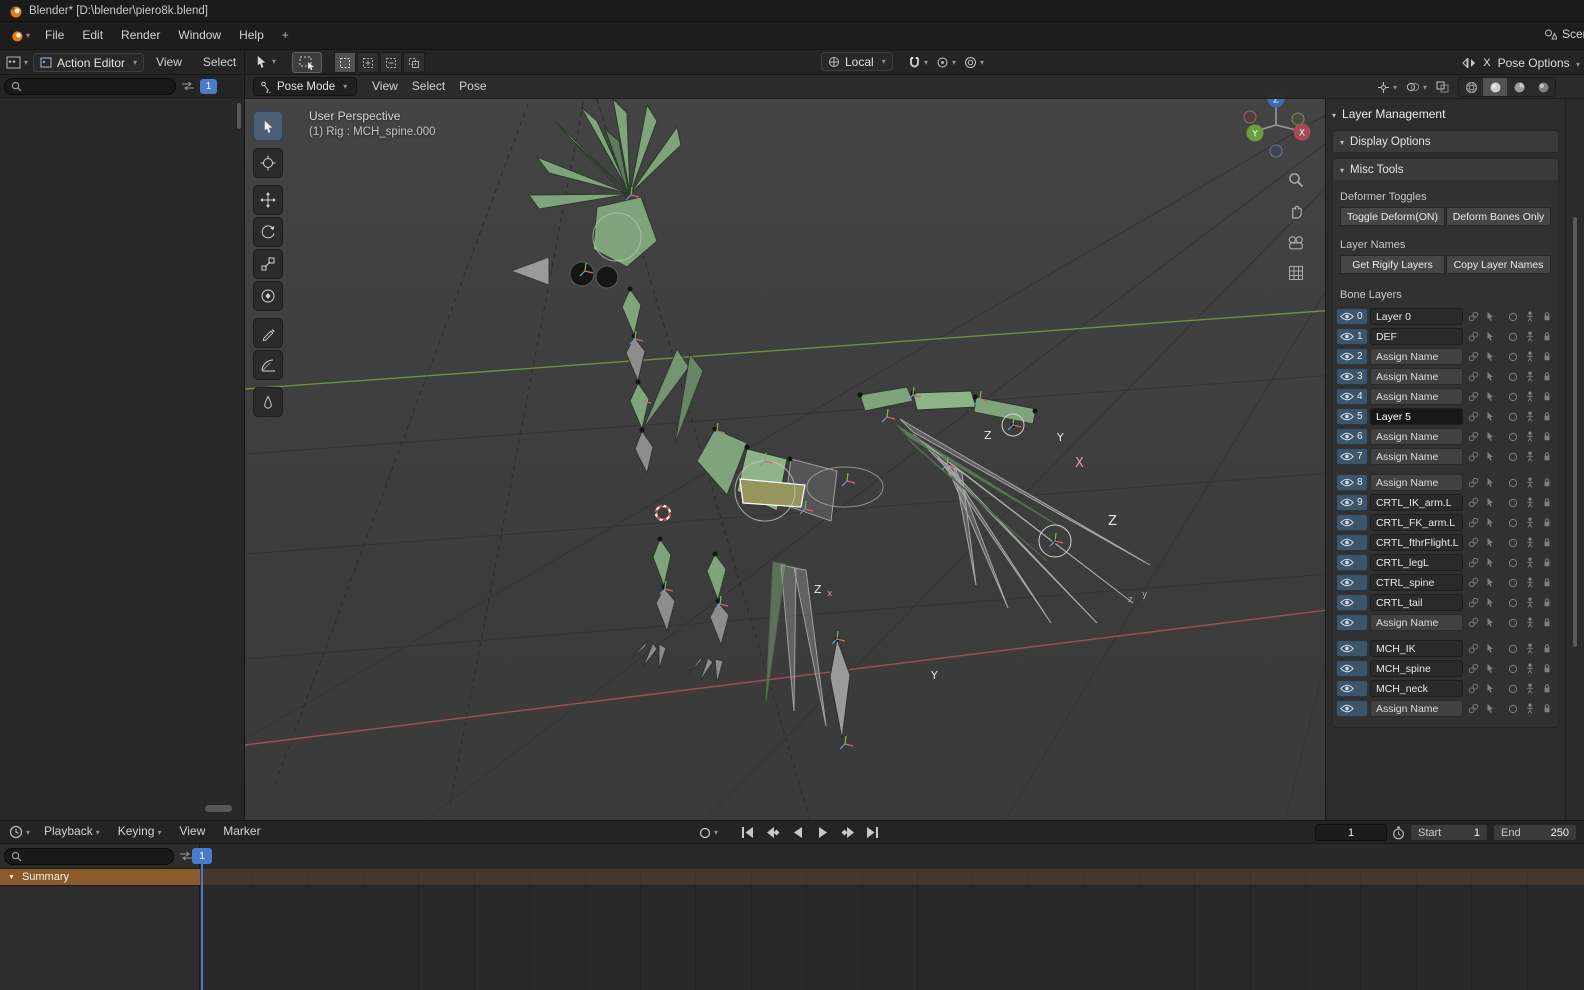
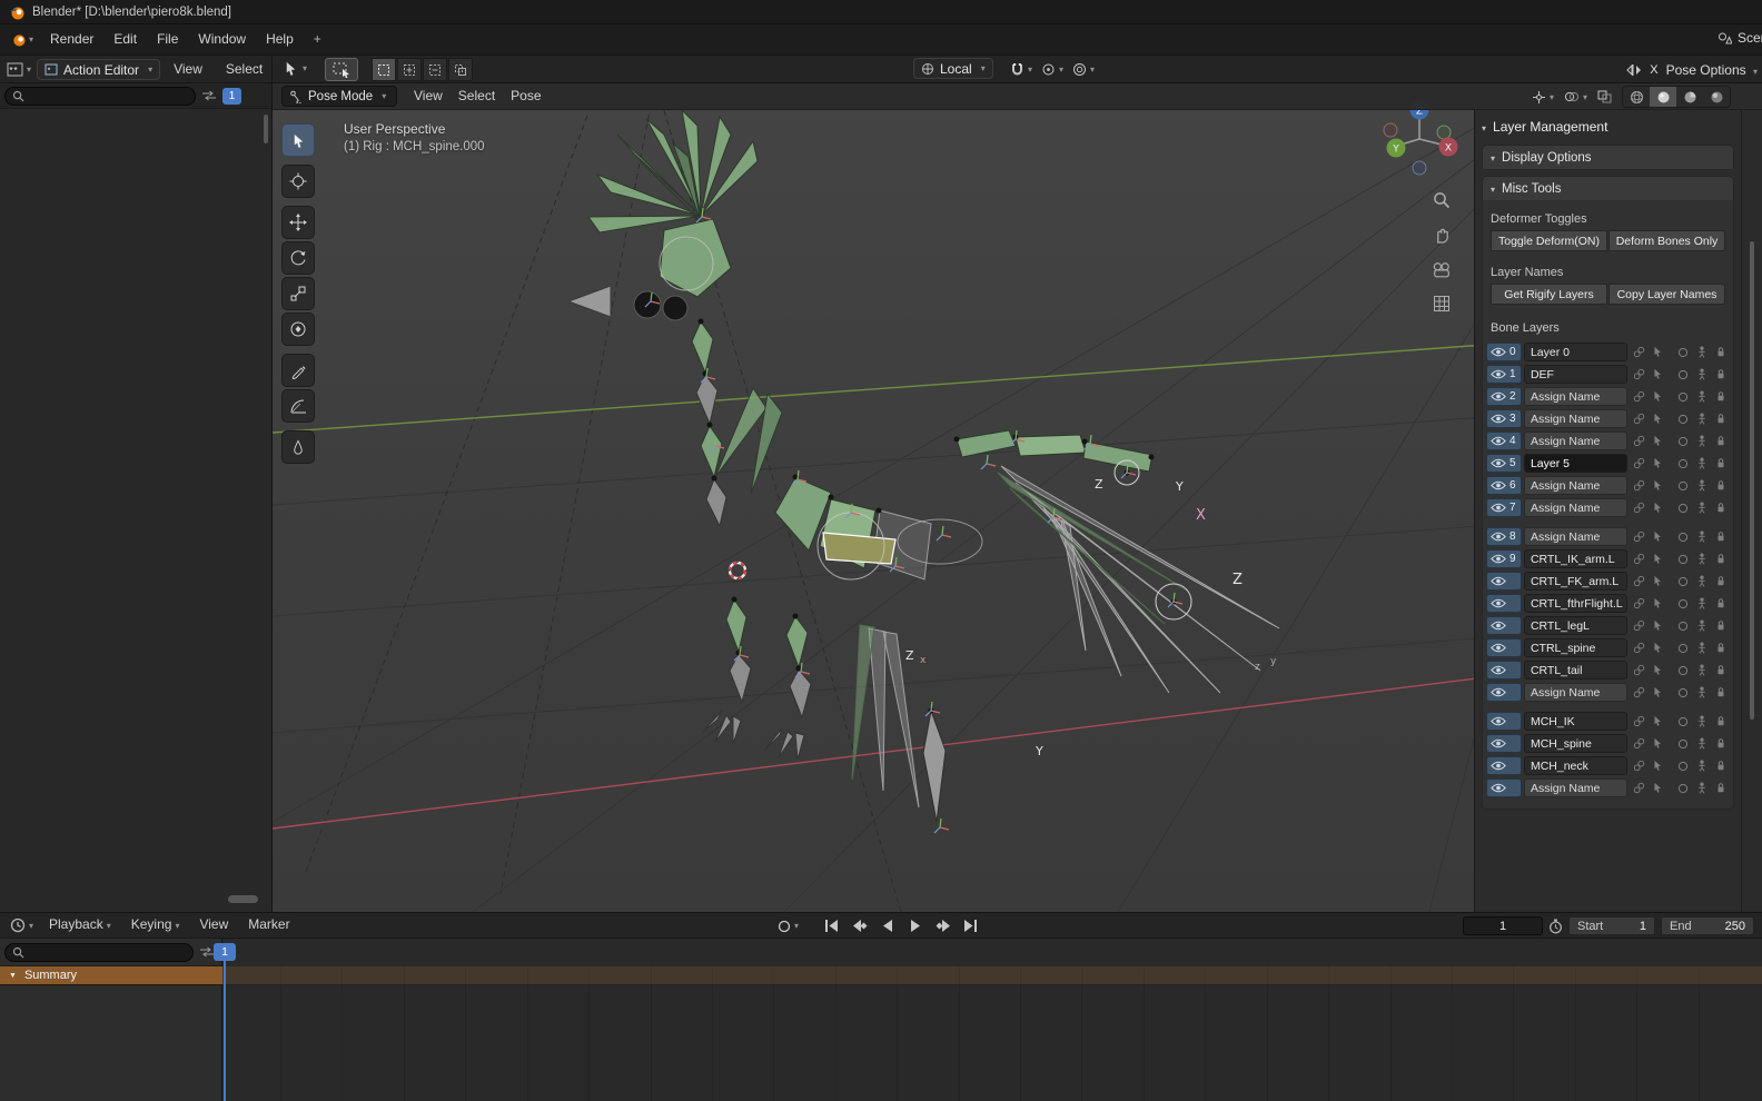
  Blender* [D:\blender\piero8k.blend]
- File
+ Render
  Edit
- Render
+ File
  Window
  Help
  +
  Action Editor
  View
  Select
  Local
  X
  Pose Options
  1
  Pose Mode
  View
  Select
  Pose
  Y
  Z
  X
  Z
  Y
  Z
  x
  z
  y
  User Perspective
  (1) Rig : MCH_spine.000
  Z
  X
  Y
  Layer Management
  Display Options
  Misc Tools
  Deformer Toggles
  Toggle Deform(ON)
  Deform Bones Only
  Layer Names
  Get Rigify Layers
  Copy Layer Names
  Bone Layers
  0
  Layer 0
  1
  DEF
  2
  Assign Name
  3
  Assign Name
  4
  Assign Name
  5
  Layer 5
  6
  Assign Name
  7
  Assign Name
  8
  Assign Name
  9
  CRTL_IK_arm.L
  CRTL_FK_arm.L
  CRTL_fthrFlight.L
  CRTL_legL
  CTRL_spine
  CRTL_tail
  Assign Name
  MCH_IK
  MCH_spine
  MCH_neck
  Assign Name
  Playback
  Keying
  View
  Marker
  1
  Start
  1
  End
  250
  Summary
  1
